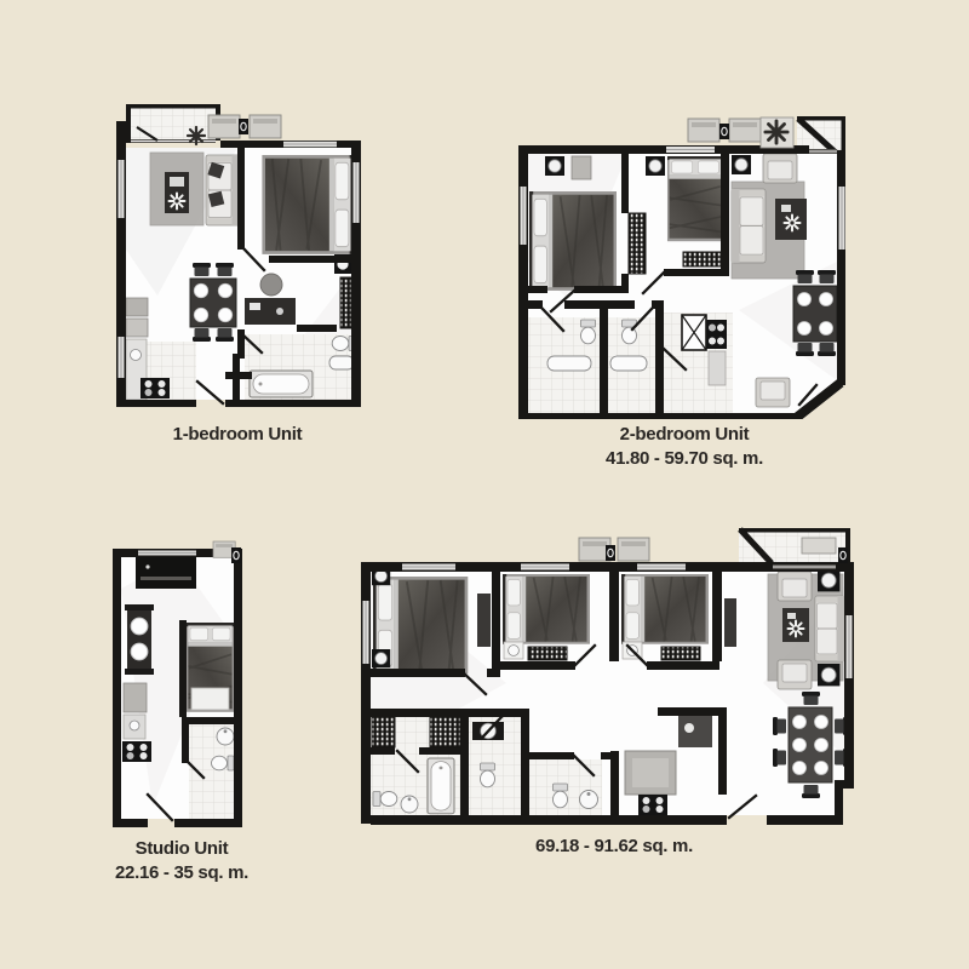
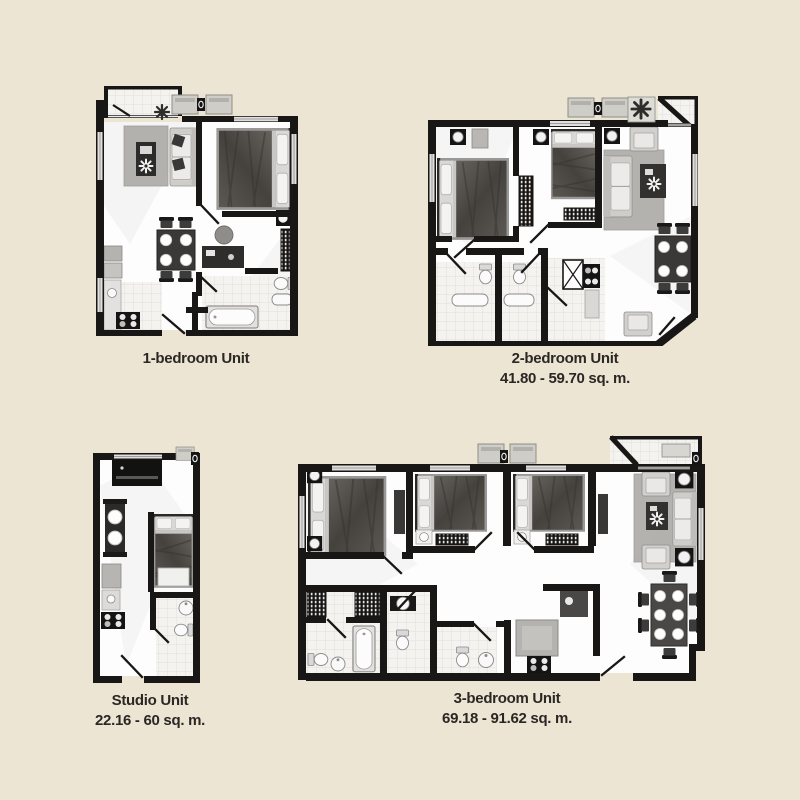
  1-bedroom Unit
  2-bedroom Unit
  41.80 - 59.70 sq. m.
  Studio Unit
- 22.16 - 35 sq. m.
+ 22.16 - 60 sq. m.
+ 3-bedroom Unit
  69.18 - 91.62 sq. m.
